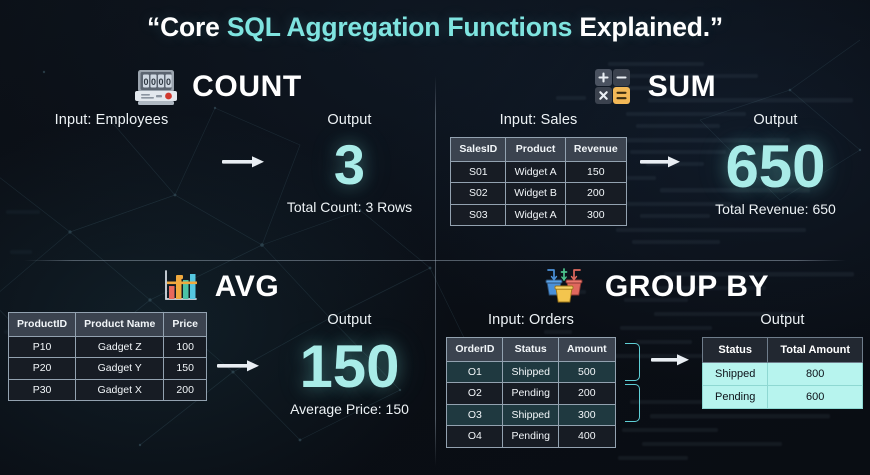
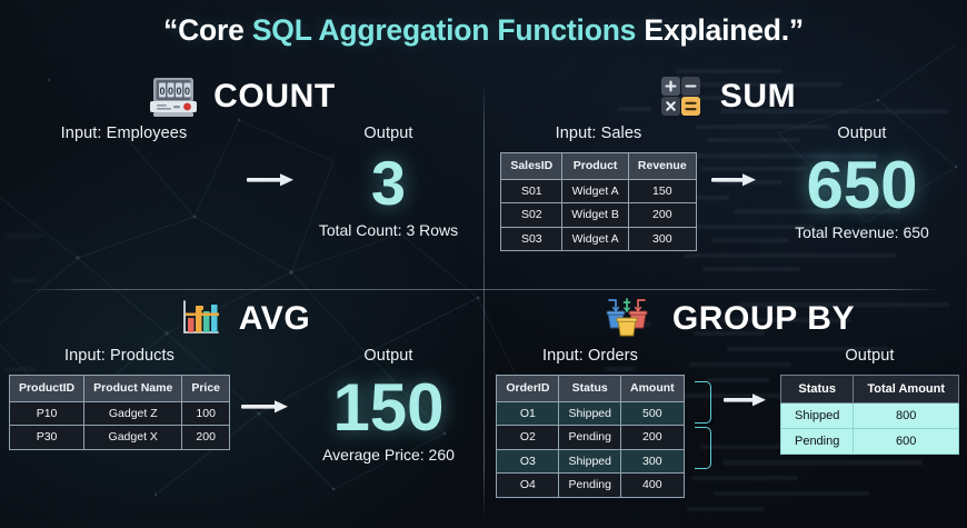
  “Core SQL Aggregation Functions Explained.”
  0
  0
  0
  0
  COUNT
  Input: Employees
  Output
  3
  Total Count: 3 Rows
  SUM
  Input: Sales
  SalesID	Product	Revenue
  S01	Widget A	150
  S02	Widget B	200
  S03	Widget A	300
  Output
  650
  Total Revenue: 650
  AVG
+ Input: Products
  ProductID	Product Name	Price
  P10	Gadget Z	100
- P20	Gadget Y	150
  P30	Gadget X	200
  Output
  150
- Average Price: 150
+ Average Price: 260
  GROUP BY
  Input: Orders
  OrderID	Status	Amount
  O1	Shipped	500
  O2	Pending	200
  O3	Shipped	300
  O4	Pending	400
  Output
  Status	Total Amount
  Shipped	800
  Pending	600
